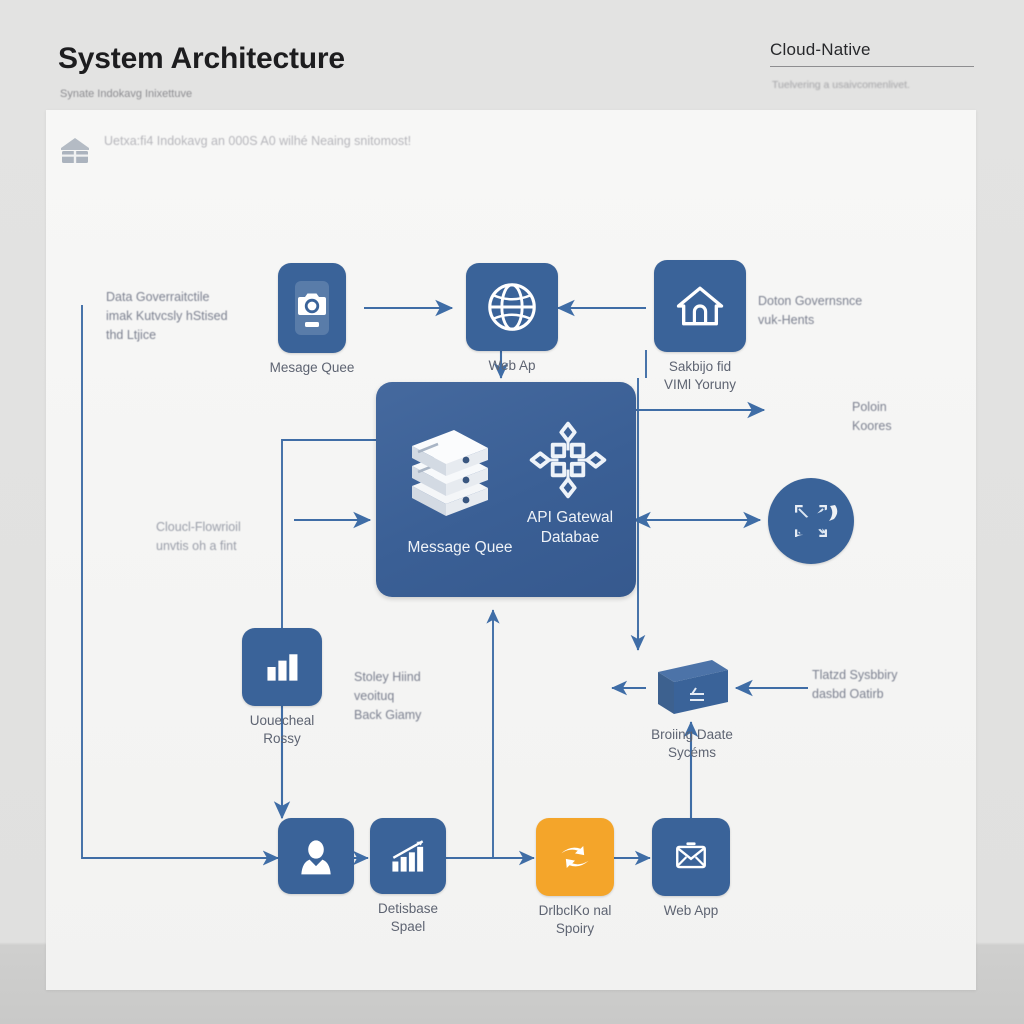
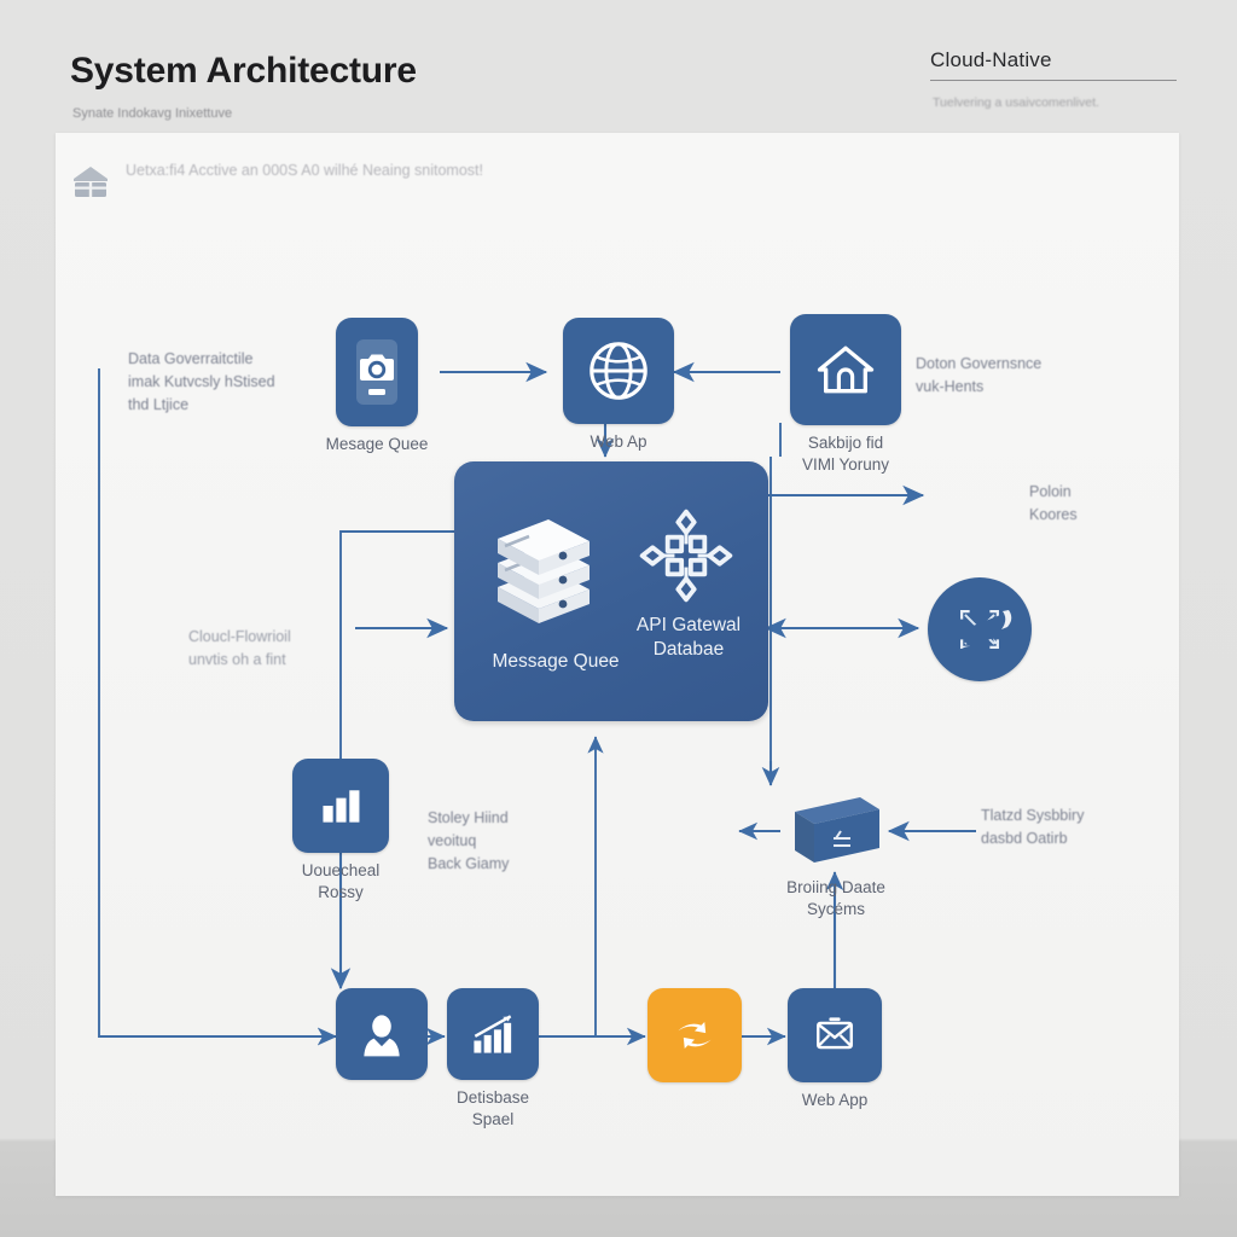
  System Architecture
  Synate Indokavg Inixettuve
  Cloud-Native
  Tuelvering a usaivcomenlivet.
- Uetxa:fi4 Indokavg an 000S A0 wilhé Neaing snitomost!
+ Uetxa:fi4 Acctive an 000S A0 wilhé Neaing snitomost!
  Mesage Quee
  Web Ap
  Sakbijo fid
  VIMl Yoruny
  Uouecheal
  Rossy
  Broiing Daate
  Sycéms
  Detisbase
  Spael
- DrlbclKo nal
- Spoiry
  Web App
  Message Quee
  API Gatewal
  Databae
  Data Goverraitctile
  imak Kutvcsly hStised
  thd Ltjice
  Doton Governsnce
  vuk-Hents
  Poloin
  Koores
  Cloucl-Flowrioil
  unvtis oh a fint
  Stoley Hiind
  veoituq
  Back Giamy
  Tlatzd Sysbbiry
  dasbd Oatirb
